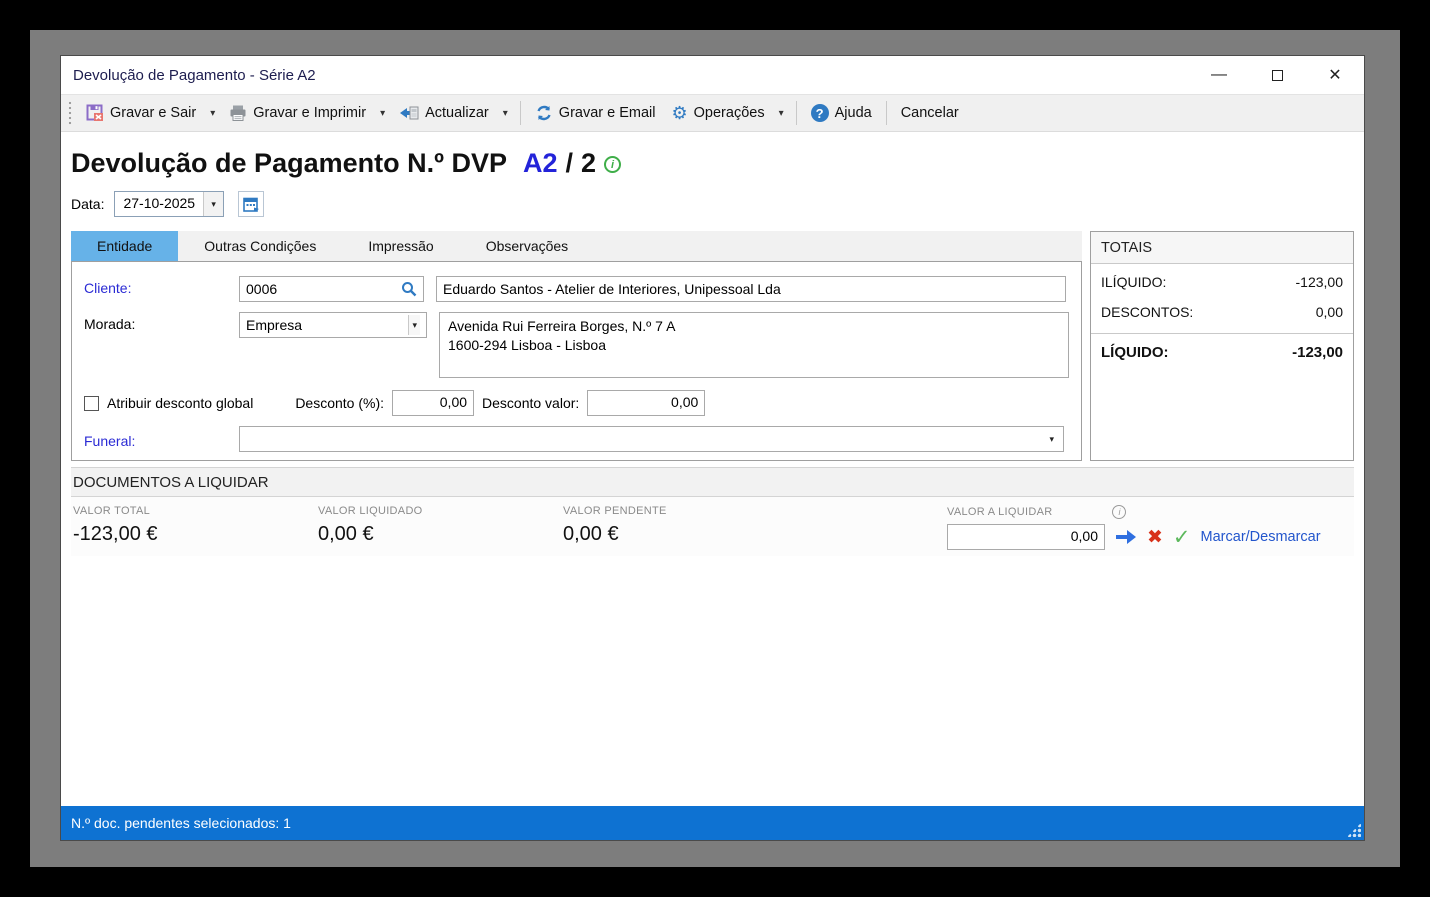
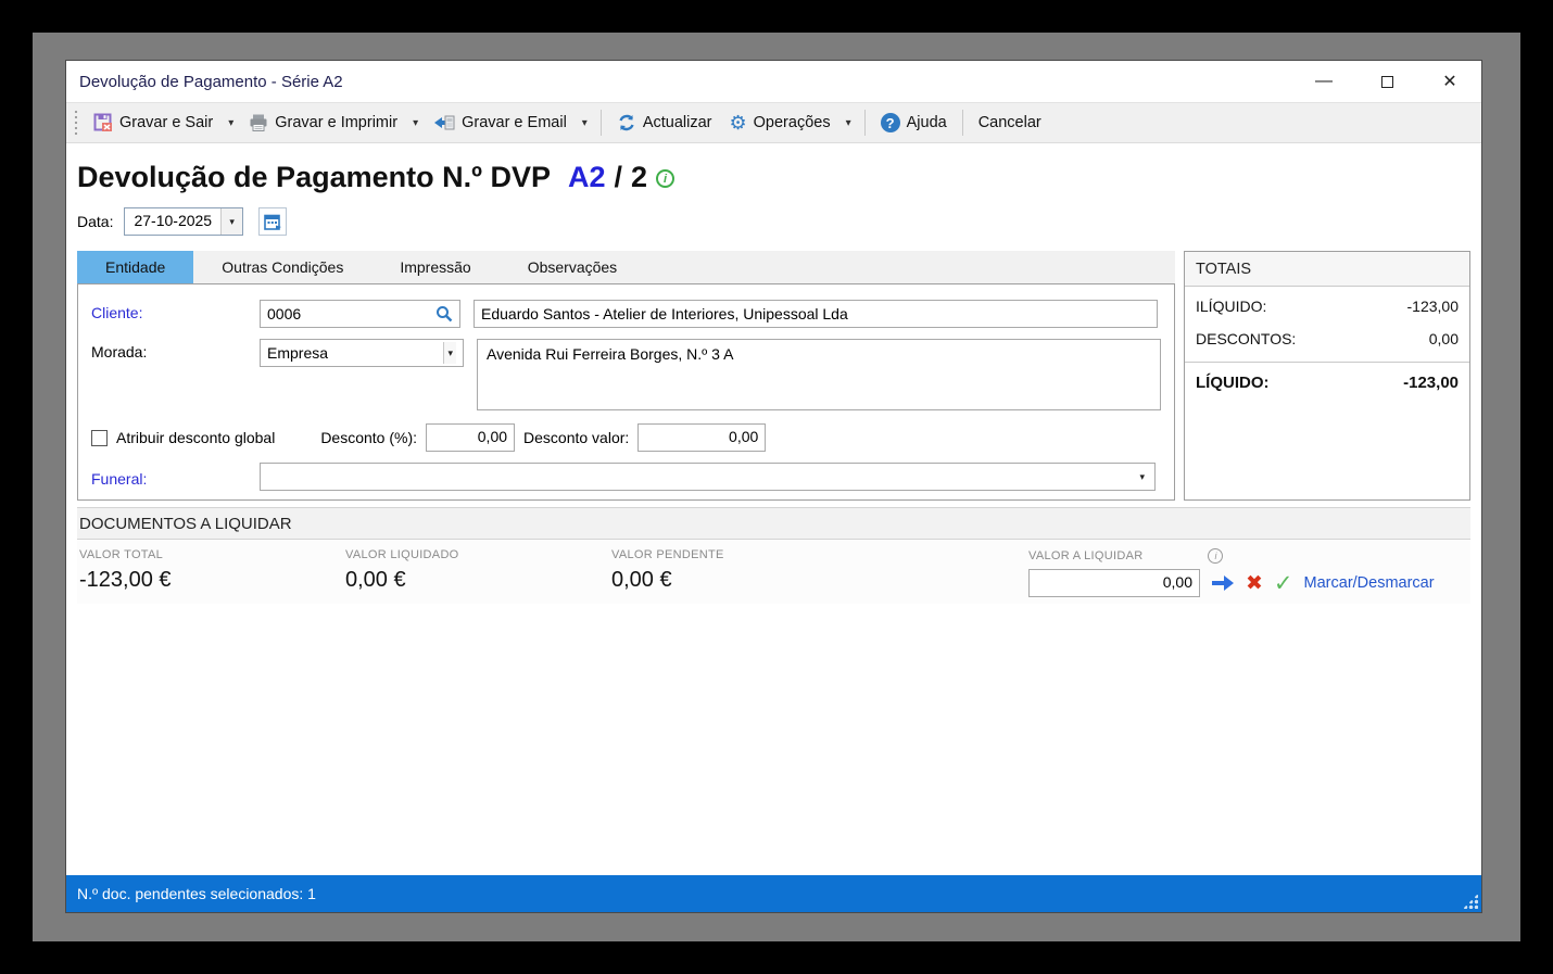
  Devolução de Pagamento - Série A2
  —
  ✕
  Gravar e Sair
  ▾
  Gravar e Imprimir
  ▾
- Actualizar
+ Gravar e Email
  ▾
- Gravar e Email
+ Actualizar
  ⚙
  Operações
  ▾
  ?
  Ajuda
  Cancelar
  Devolução de Pagamento N.º DVP
  A2
  /
  2
  i
  Data:
  27-10-2025
  ▾
  Entidade
  Outras Condições
  Impressão
  Observações
  Cliente:
  0006
  Eduardo Santos - Atelier de Interiores, Unipessoal Lda
  Morada:
  Empresa
  ▾
- Avenida Rui Ferreira Borges, N.º 7 A
+ Avenida Rui Ferreira Borges, N.º 3 A
- 1600-294 Lisboa - Lisboa
  Atribuir desconto global
  Desconto (%):
  0,00
  Desconto valor:
  0,00
  Funeral:
  ▾
  TOTAIS
  ILÍQUIDO:
  -123,00
  DESCONTOS:
  0,00
  LÍQUIDO:
  -123,00
  DOCUMENTOS A LIQUIDAR
  VALOR TOTAL
  -123,00 €
  VALOR LIQUIDADO
  0,00 €
  VALOR PENDENTE
  0,00 €
  VALOR A LIQUIDAR
  i
  0,00
  ✖
  ✓
  Marcar/Desmarcar
  N.º doc. pendentes selecionados: 1
